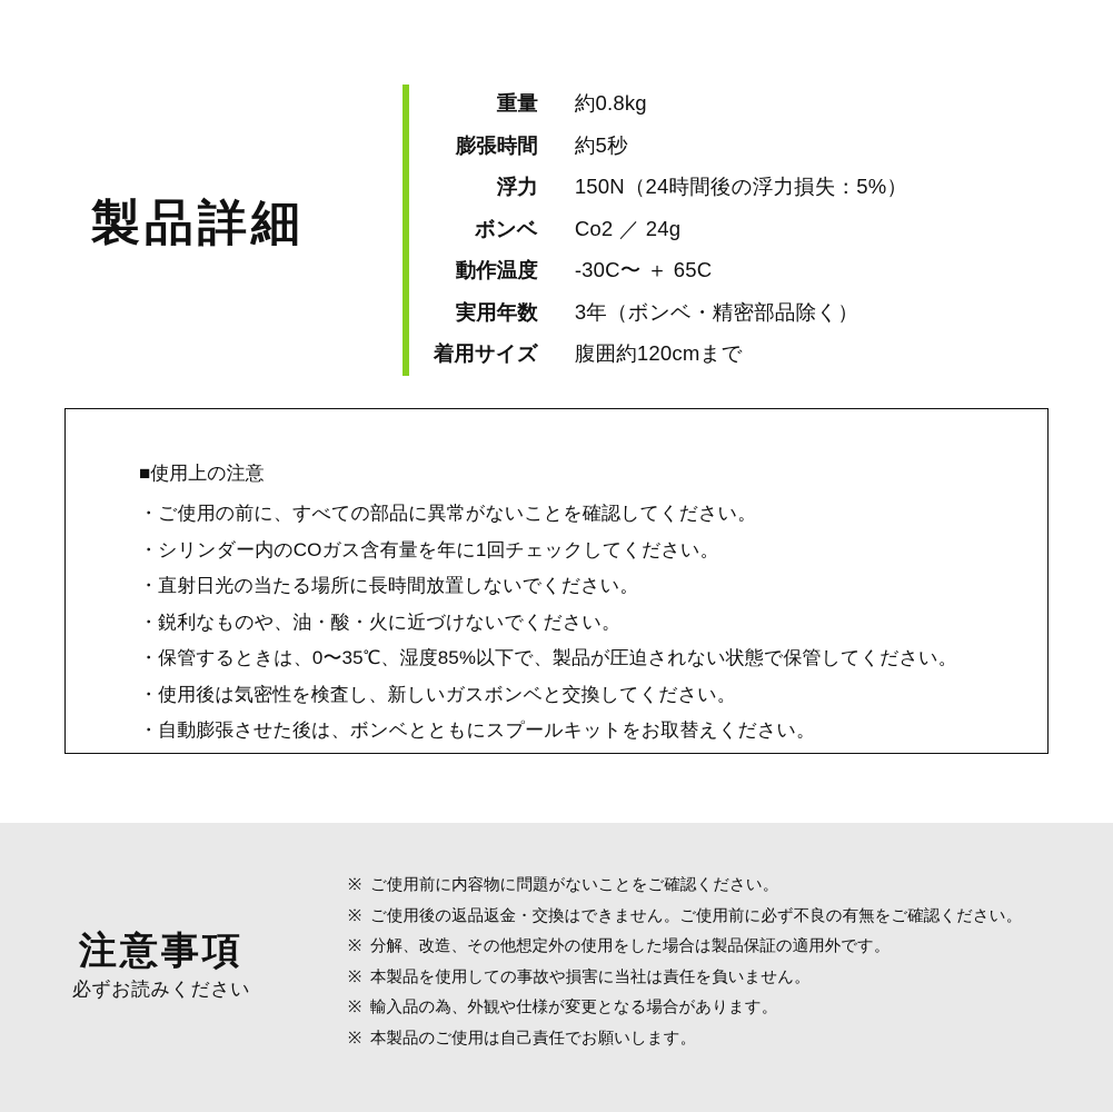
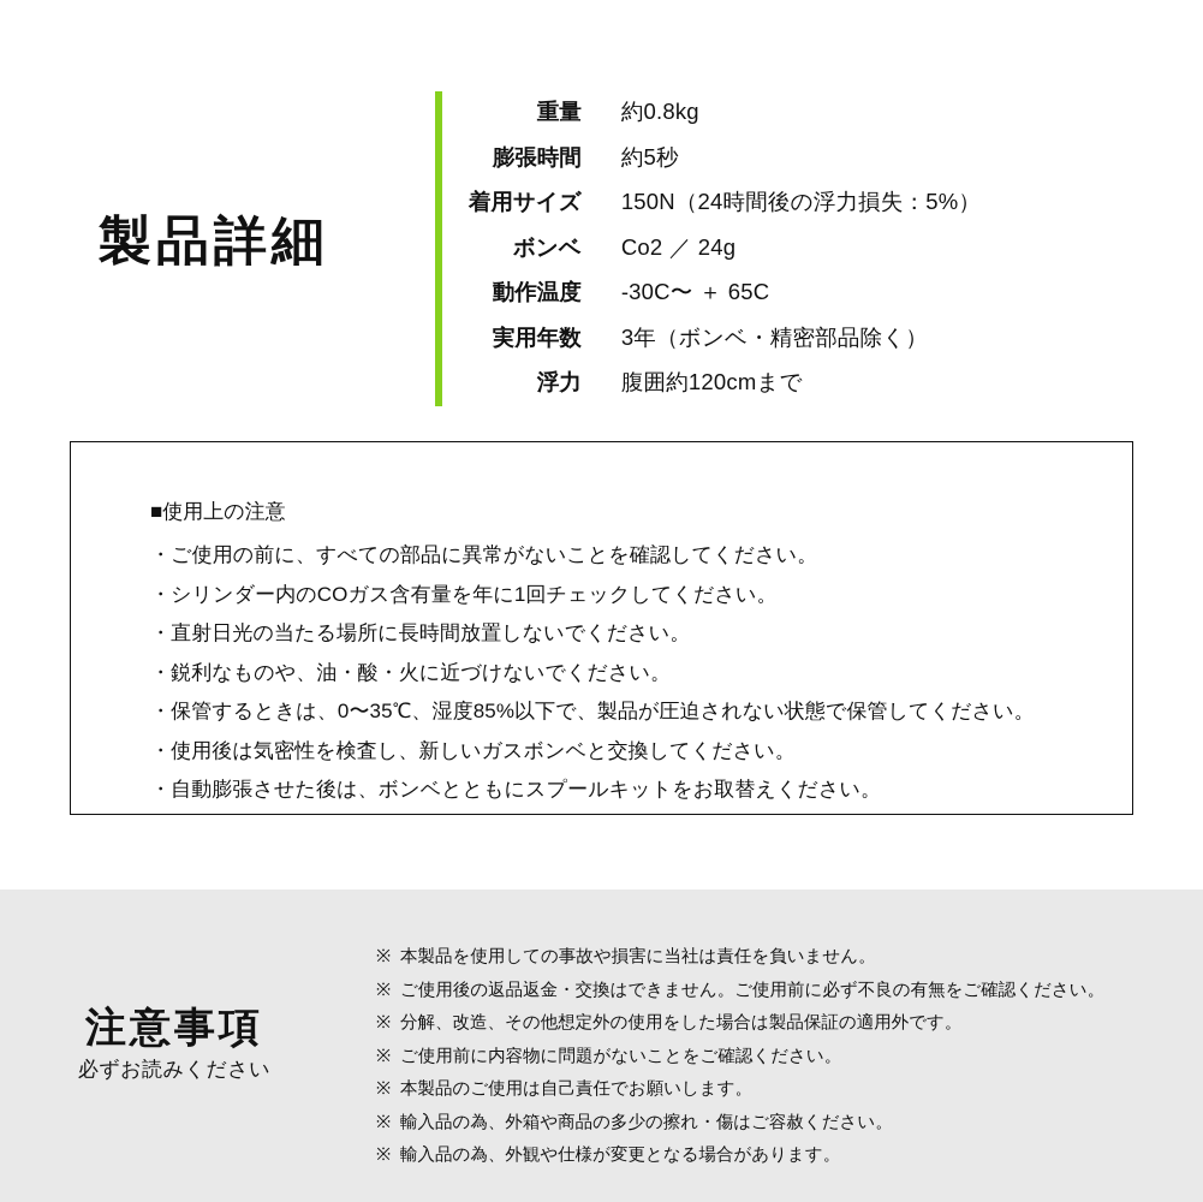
  製品詳細
  重量	約0.8kg
  膨張時間	約5秒
- 浮力	150N（24時間後の浮力損失：5%）
+ 着用サイズ	150N（24時間後の浮力損失：5%）
  ボンベ	Co2 ／ 24g
  動作温度	-30C〜 ＋ 65C
  実用年数	3年（ボンベ・精密部品除く）
- 着用サイズ	腹囲約120cmまで
+ 浮力	腹囲約120cmまで
  ■使用上の注意
  ・ご使用の前に、すべての部品に異常がないことを確認してください。
  ・シリンダー内のCOガス含有量を年に1回チェックしてください。
  ・直射日光の当たる場所に長時間放置しないでください。
  ・鋭利なものや、油・酸・火に近づけないでください。
  ・保管するときは、0〜35℃、湿度85%以下で、製品が圧迫されない状態で保管してください。
  ・使用後は気密性を検査し、新しいガスボンベと交換してください。
  ・自動膨張させた後は、ボンベとともにスプールキットをお取替えください。
  注意事項
  必ずお読みください
- ※ ご使用前に内容物に問題がないことをご確認ください。
+ ※ 本製品を使用しての事故や損害に当社は責任を負いません。
  ※ ご使用後の返品返金・交換はできません。ご使用前に必ず不良の有無をご確認ください。
  ※ 分解、改造、その他想定外の使用をした場合は製品保証の適用外です。
- ※ 本製品を使用しての事故や損害に当社は責任を負いません。
+ ※ ご使用前に内容物に問題がないことをご確認ください。
- ※ 輸入品の為、外観や仕様が変更となる場合があります。
+ ※ 本製品のご使用は自己責任でお願いします。
+ ※ 輸入品の為、外箱や商品の多少の擦れ・傷はご容赦ください。
- ※ 本製品のご使用は自己責任でお願いします。
+ ※ 輸入品の為、外観や仕様が変更となる場合があります。
